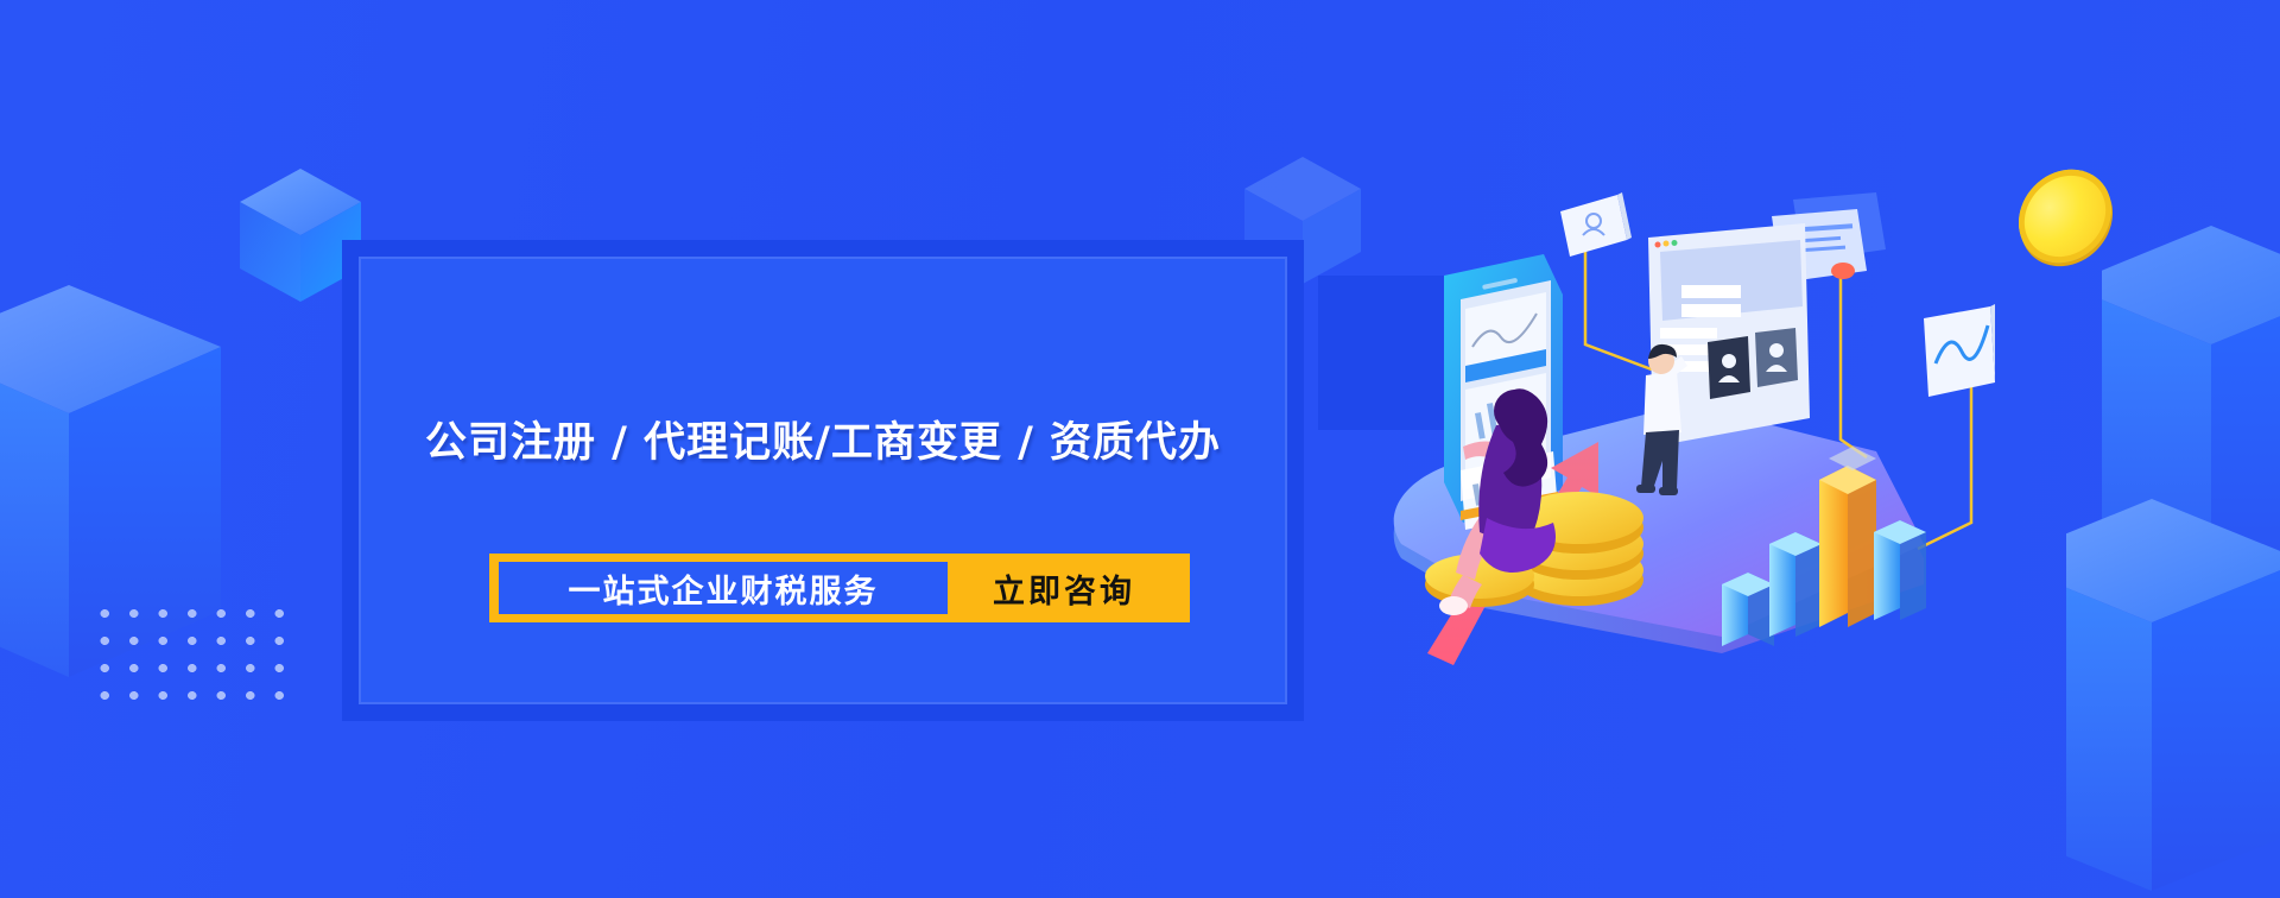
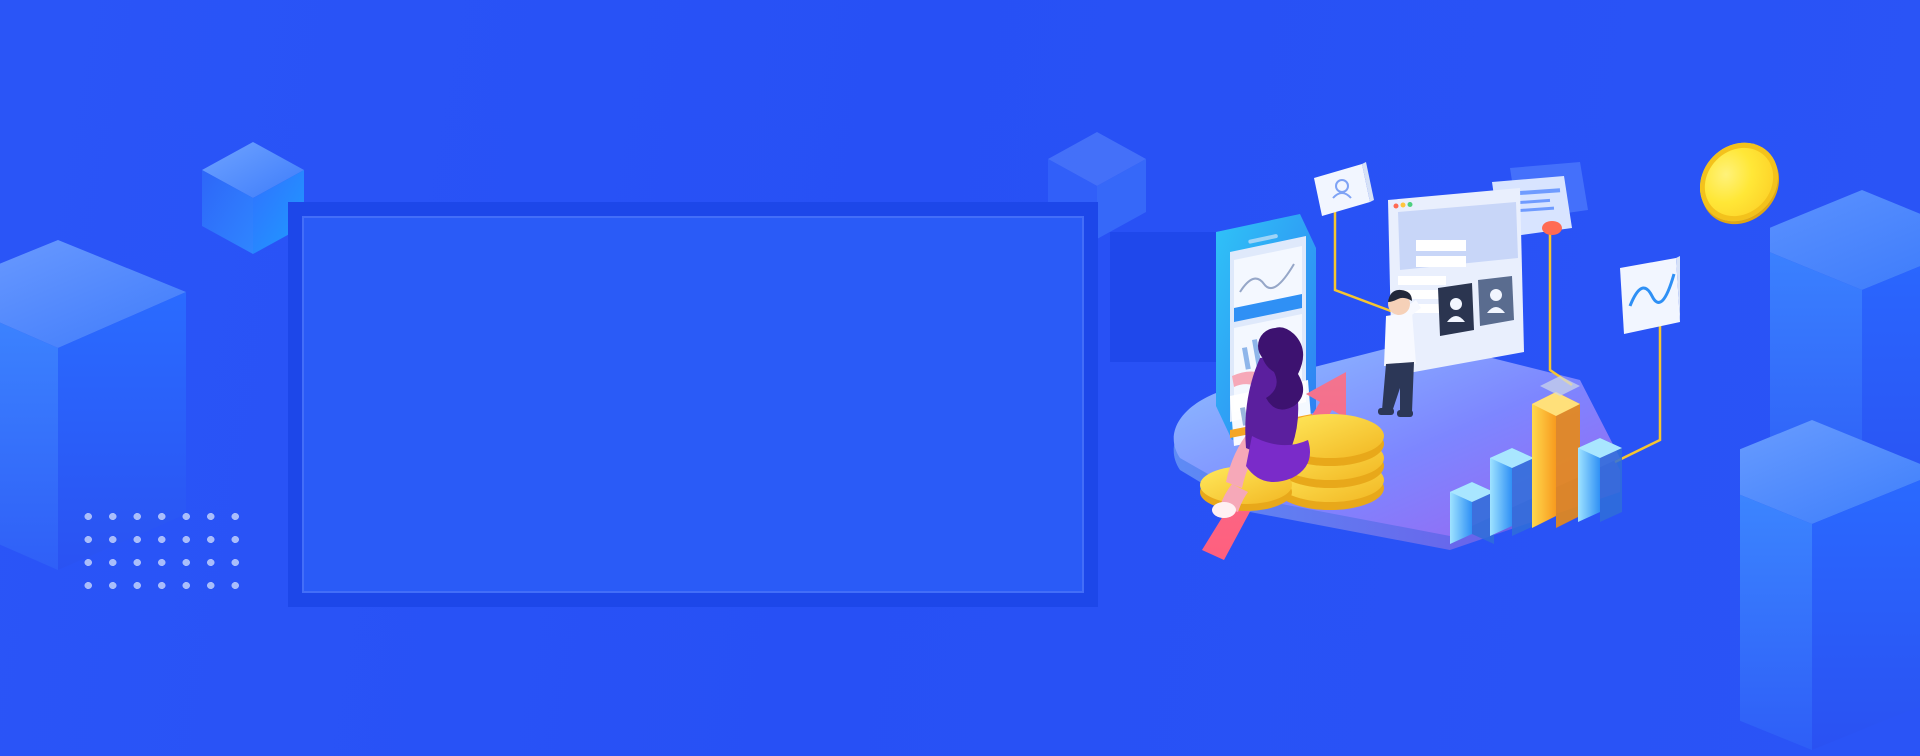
- 公司注册 / 代理记账/工商变更 / 资质代办
- 一站式企业财税服务
- 立即咨询
